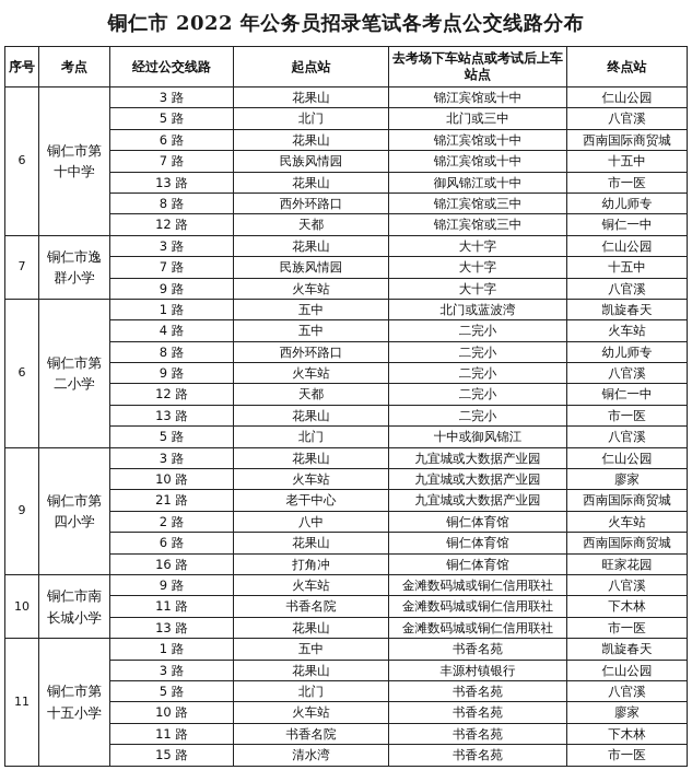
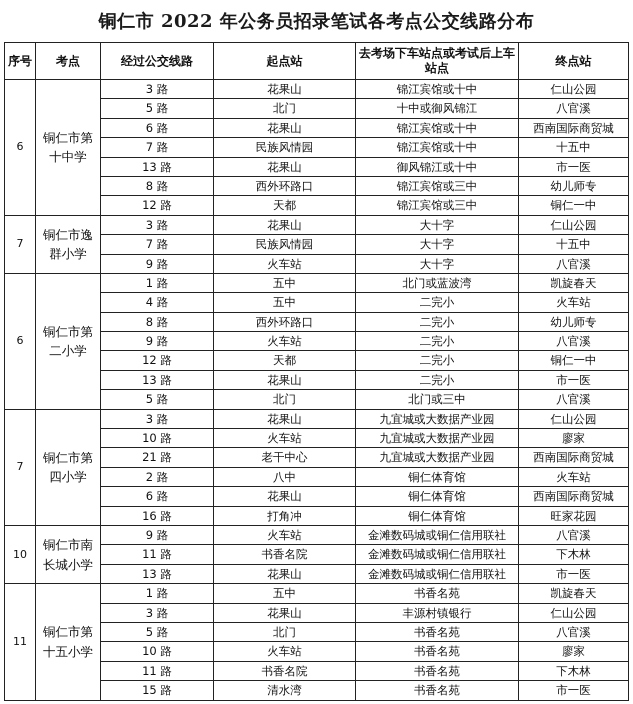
  铜仁市 2022 年公务员招录笔试各考点公交线路分布
  序号	考点	经过公交线路	起点站	去考场下车站点或考试后上车站点	终点站
  6	铜仁市第十中学	3 路	花果山	锦江宾馆或十中	仁山公园
- 5 路	北门	北门或三中	八官溪
+ 5 路	北门	十中或御风锦江	八官溪
  6 路	花果山	锦江宾馆或十中	西南国际商贸城
  7 路	民族风情园	锦江宾馆或十中	十五中
  13 路	花果山	御风锦江或十中	市一医
  8 路	西外环路口	锦江宾馆或三中	幼儿师专
  12 路	天都	锦江宾馆或三中	铜仁一中
  7	铜仁市逸群小学	3 路	花果山	大十字	仁山公园
  7 路	民族风情园	大十字	十五中
  9 路	火车站	大十字	八官溪
  6	铜仁市第二小学	1 路	五中	北门或蓝波湾	凯旋春天
  4 路	五中	二完小	火车站
  8 路	西外环路口	二完小	幼儿师专
  9 路	火车站	二完小	八官溪
  12 路	天都	二完小	铜仁一中
  13 路	花果山	二完小	市一医
- 5 路	北门	十中或御风锦江	八官溪
+ 5 路	北门	北门或三中	八官溪
- 9	铜仁市第四小学	3 路	花果山	九宜城或大数据产业园	仁山公园
+ 7	铜仁市第四小学	3 路	花果山	九宜城或大数据产业园	仁山公园
  10 路	火车站	九宜城或大数据产业园	廖家
  21 路	老干中心	九宜城或大数据产业园	西南国际商贸城
  2 路	八中	铜仁体育馆	火车站
  6 路	花果山	铜仁体育馆	西南国际商贸城
  16 路	打角冲	铜仁体育馆	旺家花园
  10	铜仁市南长城小学	9 路	火车站	金滩数码城或铜仁信用联社	八官溪
  11 路	书香名院	金滩数码城或铜仁信用联社	下木林
  13 路	花果山	金滩数码城或铜仁信用联社	市一医
  11	铜仁市第十五小学	1 路	五中	书香名苑	凯旋春天
  3 路	花果山	丰源村镇银行	仁山公园
  5 路	北门	书香名苑	八官溪
  10 路	火车站	书香名苑	廖家
  11 路	书香名院	书香名苑	下木林
  15 路	清水湾	书香名苑	市一医
